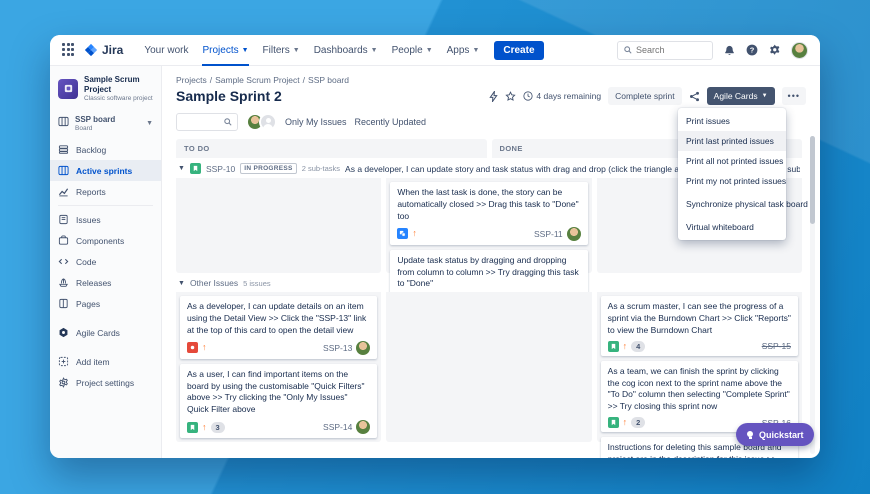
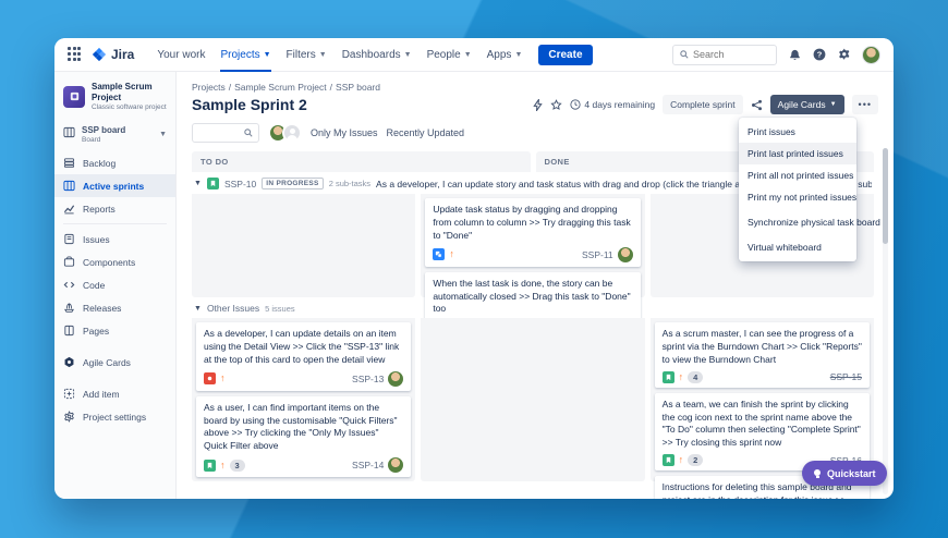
  Jira
  Your work
  Projects
  Filters
  Dashboards
  People
  Apps
  Create
  Search
  ?
  Sample Scrum Project
  SSP board
  Backlog
  Active sprints
  Reports
  Issues
  Components
  Code
  Releases
  Pages
  Agile Cards
  Add item
  Project settings
  Projects / Sample Scrum Project / SSP board
  Sample Sprint 2
  4 days remaining
  Complete sprint
  Agile Cards
  •••
  Only My Issues
  Recently Updated
  TO DO
  DONE
  SSP-10
  2 sub-tasks
  As a developer, I can update story and task status with drag and drop (click the triangle a sub
- When the last task is done, the story can be automatically closed >> Drag this task to "Done" too
+ Update task status by dragging and dropping from column to column >> Try dragging this task to "Done"
  ↑
  SSP-11
- Update task status by dragging and dropping from column to column >> Try dragging this task to "Done"
+ When the last task is done, the story can be automatically closed >> Drag this task to "Done" too
  Other Issues
  5 issues
  As a developer, I can update details on an item using the Detail View >> Click the "SSP-13" link at the top of this card to open the detail view
  ↑
  SSP-13
  As a user, I can find important items on the board by using the customisable "Quick Filters" above >> Try clicking the "Only My Issues" Quick Filter above
  ↑
  3
  SSP-14
  As a scrum master, I can see the progress of a sprint via the Burndown Chart >> Click "Reports" to view the Burndown Chart
  ↑
  4
  SSP-15
  As a team, we can finish the sprint by clicking the cog icon next to the sprint name above the "To Do" column then selecting "Complete Sprint" >> Try closing this sprint now
  ↑
  2
  Print issues
  Print last printed issues
  Print all not printed issues
  Print my not printed issues
  Synchronize physical task board
  Virtual whiteboard
  Quickstart
